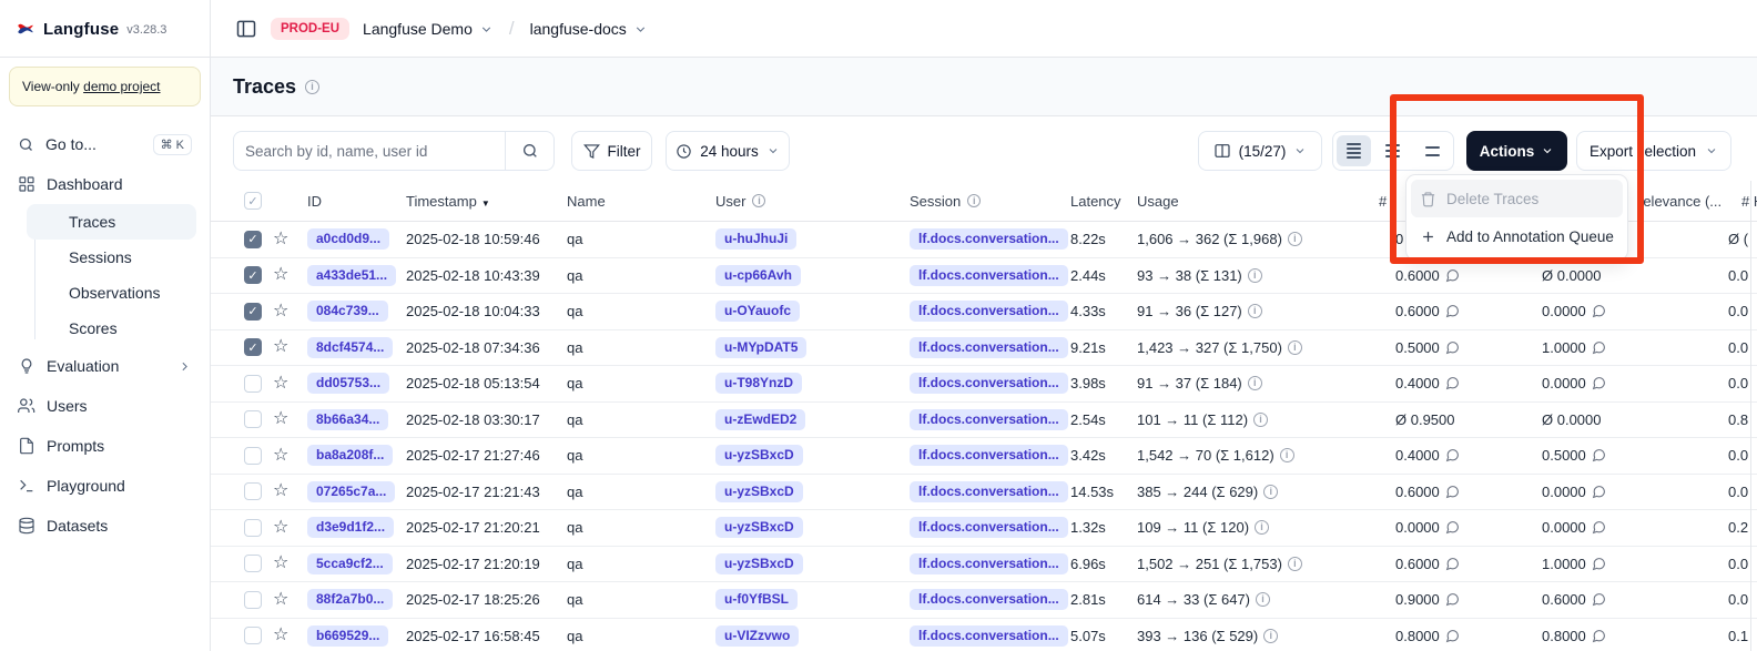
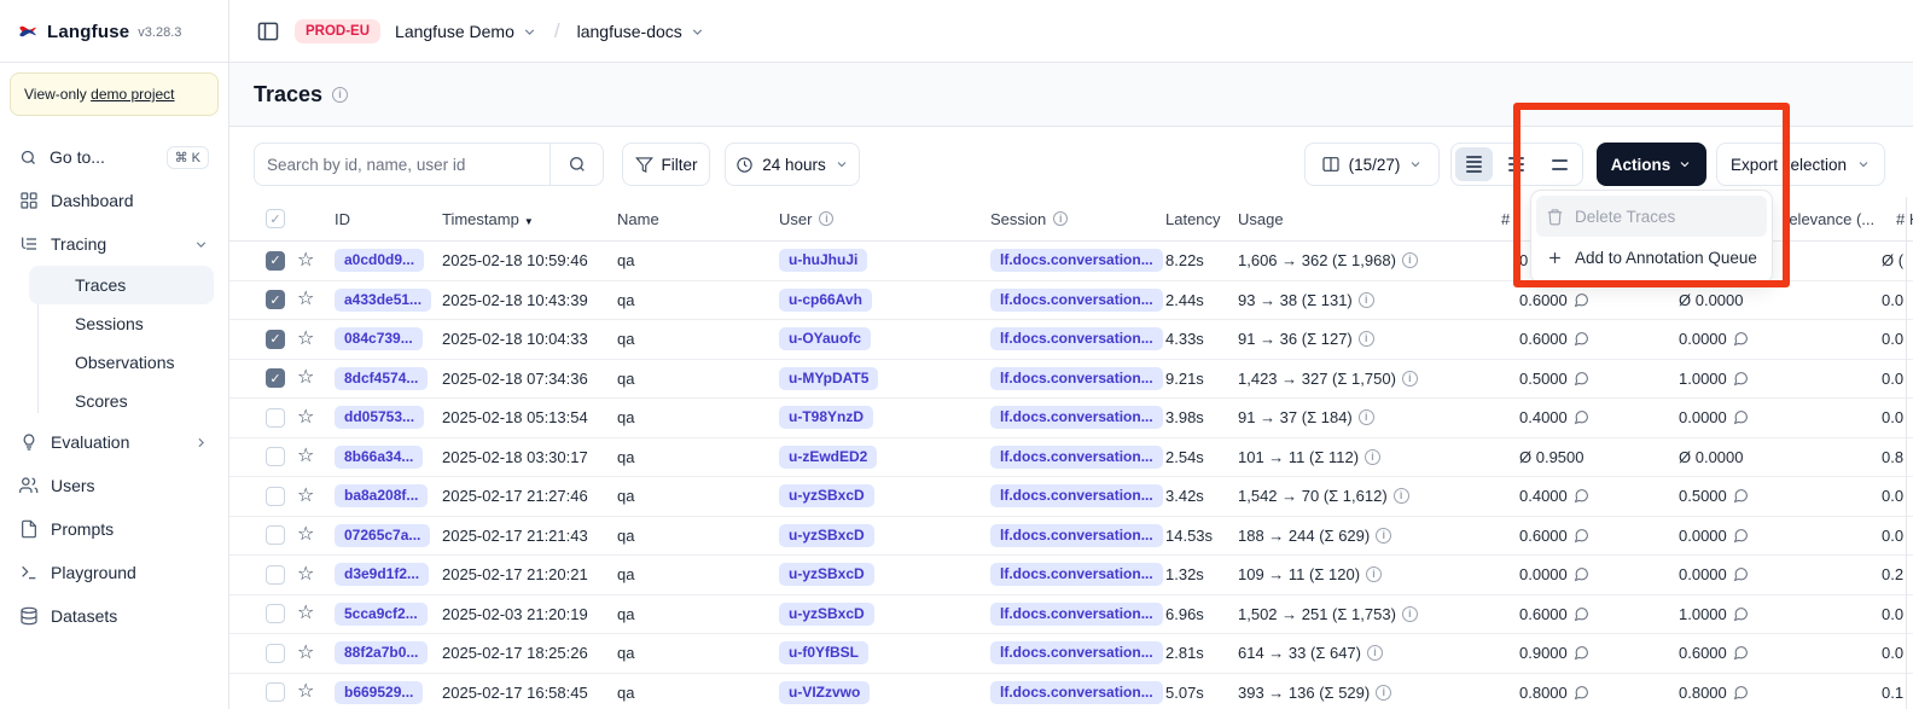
  Langfuse
  v3.28.3
  PROD-EU
  Langfuse Demo
  /
  langfuse-docs
  View-only demo project
  Go to...
  ⌘ K
  Dashboard
+ Tracing
  Traces
  Sessions
  Observations
  Scores
  Evaluation
  Users
  Prompts
  Playground
  Datasets
  Traces
  i
  Search by id, name, user id
  Filter
  24 hours
  (15/27)
  Actions
  Export selection
  ✓
  ID
  Timestamp ▼
  Name
  User
  i
  Session
  i
  Latency
  Usage
  #
  relevance (...
  ✓
  ☆
  a0cd0d9...
  2025-02-18 10:59:46
  qa
  u-huJhuJi
  lf.docs.conversation...
  8.22s
  1,606 → 362 (Σ 1,968)
  i
  0
  Ø (
  ✓
  ☆
  a433de51...
  2025-02-18 10:43:39
  qa
  u-cp66Avh
  lf.docs.conversation...
  2.44s
  93 → 38 (Σ 131)
  i
  0.6000
  Ø 0.0000
  0.0
  ✓
  ☆
  084c739...
  2025-02-18 10:04:33
  qa
  u-OYauofc
  lf.docs.conversation...
  4.33s
  91 → 36 (Σ 127)
  i
  0.6000
  0.0000
  0.0
  ✓
  ☆
  8dcf4574...
  2025-02-18 07:34:36
  qa
  u-MYpDAT5
  lf.docs.conversation...
  9.21s
  1,423 → 327 (Σ 1,750)
  i
  0.5000
  1.0000
  0.0
  ☆
  dd05753...
  2025-02-18 05:13:54
  qa
  u-T98YnzD
  lf.docs.conversation...
  3.98s
  91 → 37 (Σ 184)
  i
  0.4000
  0.0000
  0.0
  ☆
  8b66a34...
  2025-02-18 03:30:17
  qa
  u-zEwdED2
  lf.docs.conversation...
  2.54s
  101 → 11 (Σ 112)
  i
  Ø 0.9500
  Ø 0.0000
  0.8
  ☆
  ba8a208f...
  2025-02-17 21:27:46
  qa
  u-yzSBxcD
  lf.docs.conversation...
  3.42s
  1,542 → 70 (Σ 1,612)
  i
  0.4000
  0.5000
  0.0
  ☆
  07265c7a...
  2025-02-17 21:21:43
  qa
  u-yzSBxcD
  lf.docs.conversation...
  14.53s
- 385 → 244 (Σ 629)
+ 188 → 244 (Σ 629)
  i
  0.6000
  0.0000
  0.0
  ☆
  d3e9d1f2...
  2025-02-17 21:20:21
  qa
  u-yzSBxcD
  lf.docs.conversation...
  1.32s
  109 → 11 (Σ 120)
  i
  0.0000
  0.0000
  0.2
  ☆
  5cca9cf2...
- 2025-02-17 21:20:19
+ 2025-02-03 21:20:19
  qa
  u-yzSBxcD
  lf.docs.conversation...
  6.96s
  1,502 → 251 (Σ 1,753)
  i
  0.6000
  1.0000
  0.0
  ☆
  88f2a7b0...
  2025-02-17 18:25:26
  qa
  u-f0YfBSL
  lf.docs.conversation...
  2.81s
  614 → 33 (Σ 647)
  i
  0.9000
  0.6000
  0.0
  ☆
  b669529...
  2025-02-17 16:58:45
  qa
  u-VIZzvwo
  lf.docs.conversation...
  5.07s
  393 → 136 (Σ 529)
  i
  0.8000
  0.8000
  0.1
  Delete Traces
  Add to Annotation Queue
